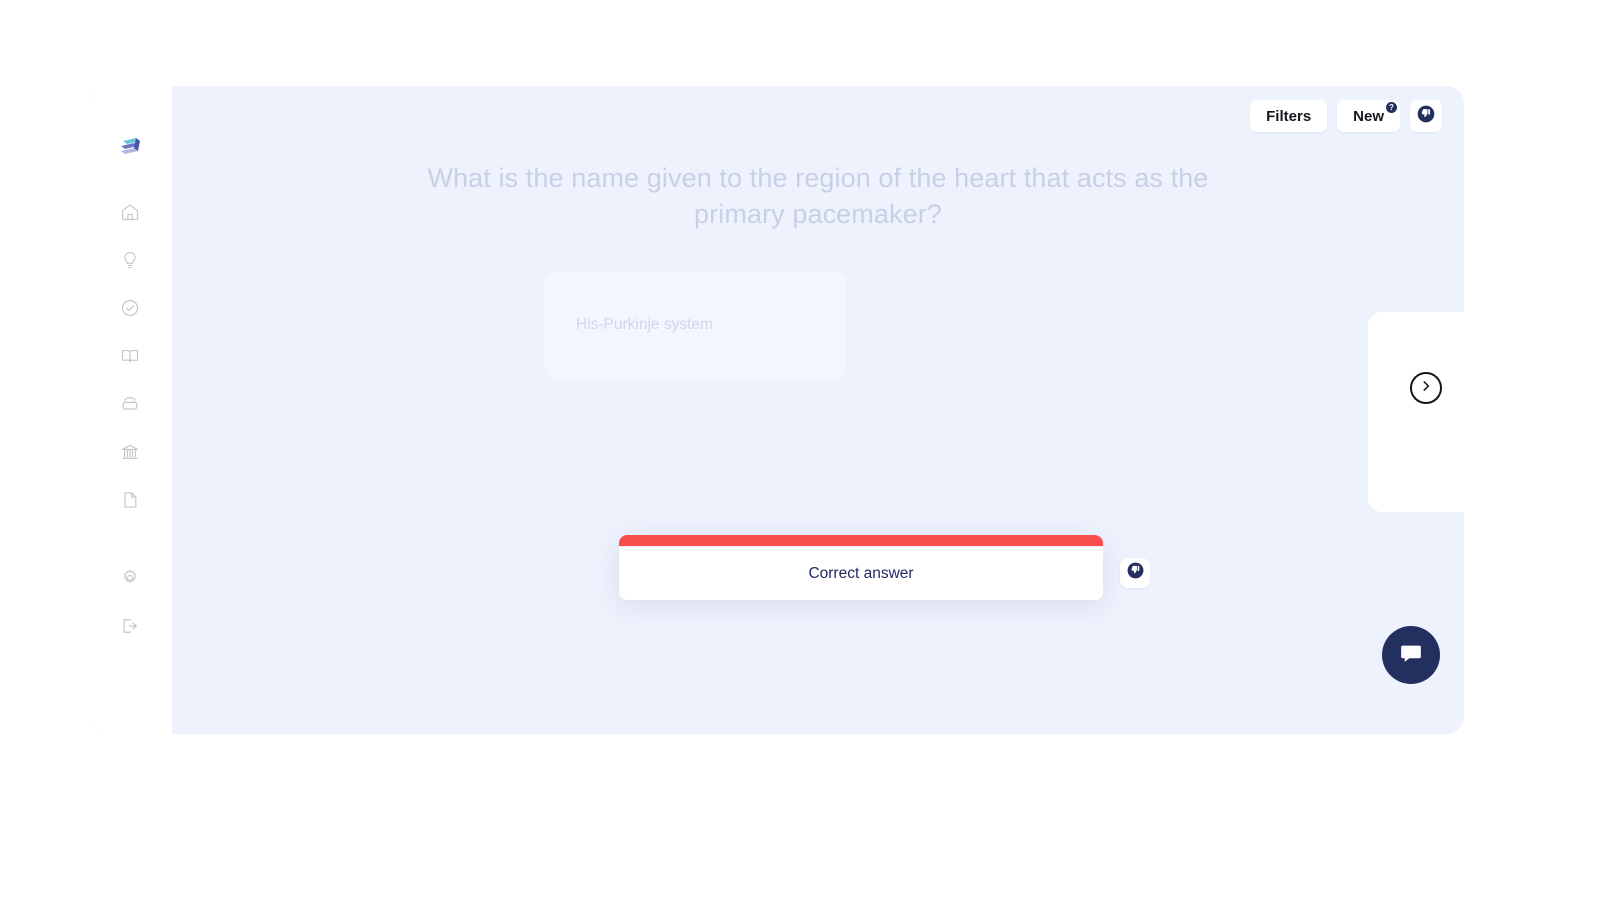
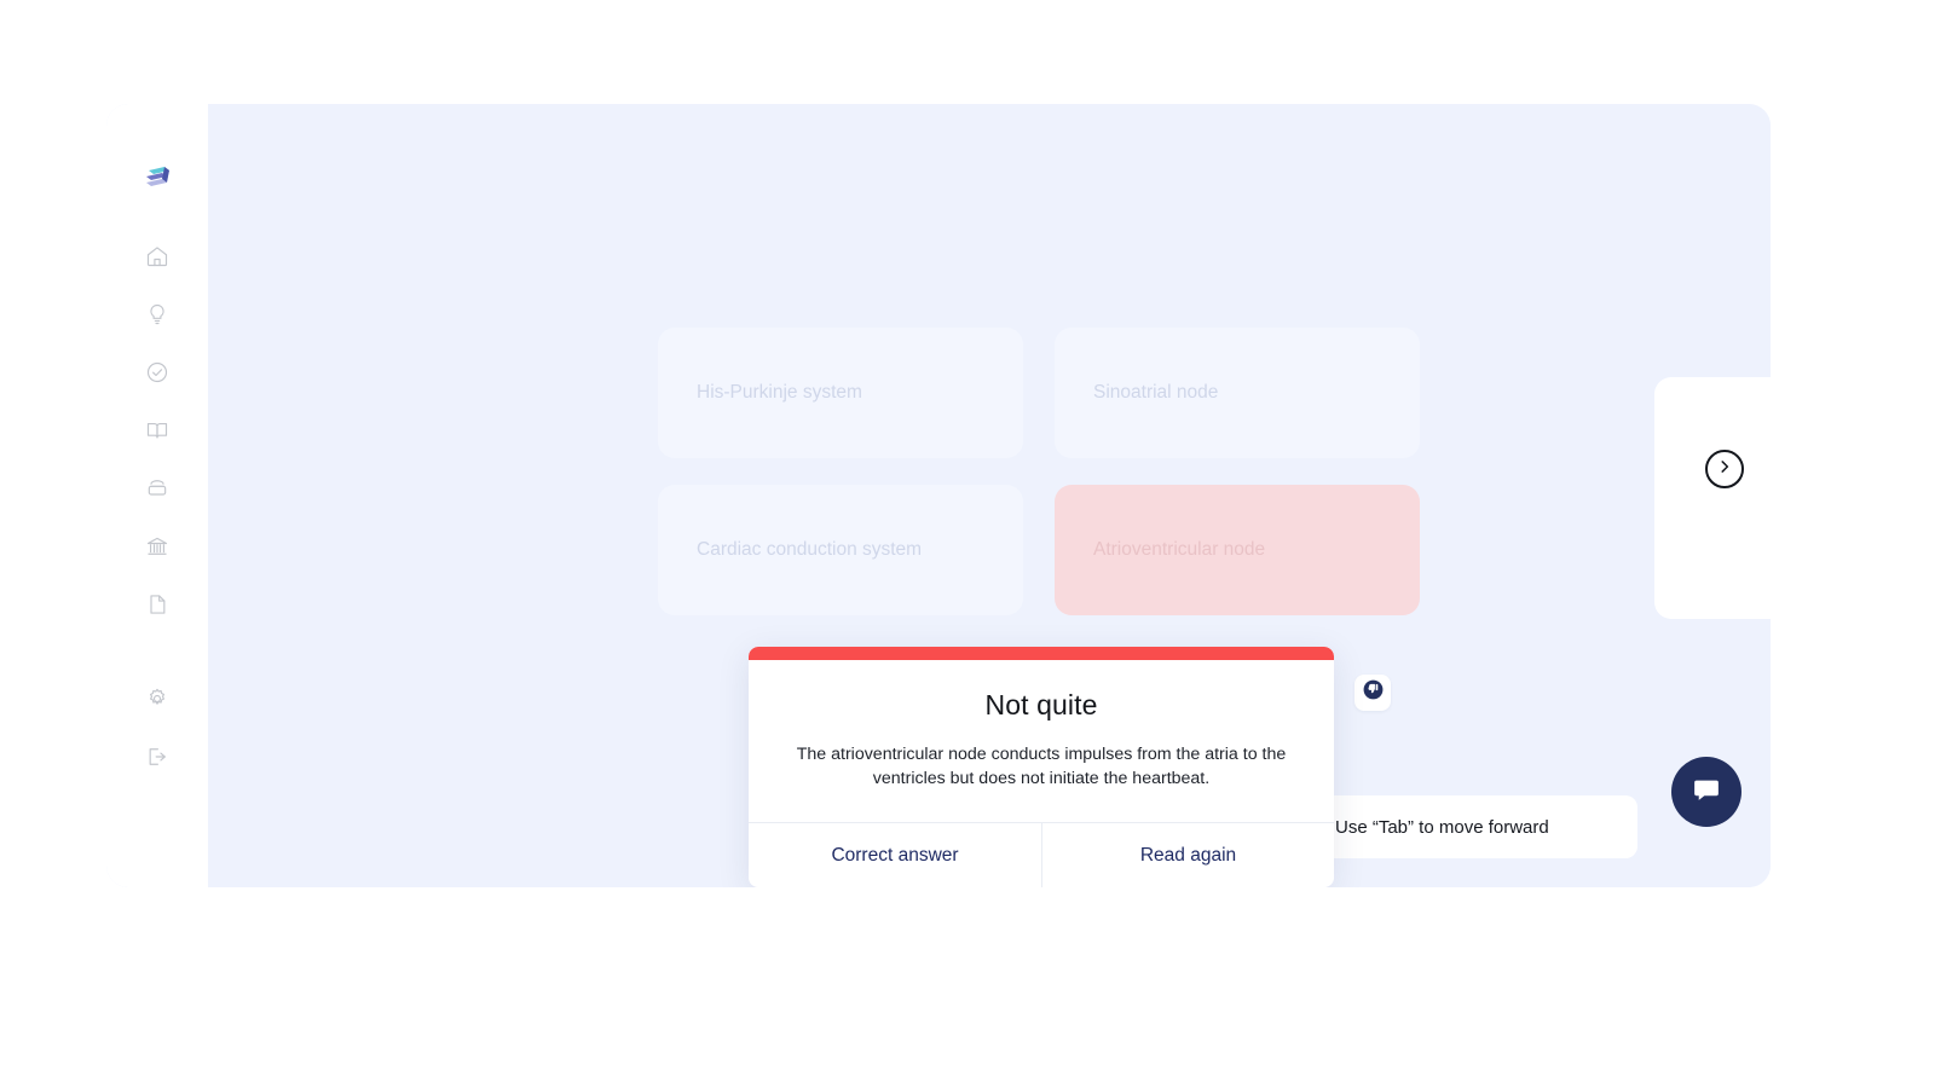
- Filters
- New
- ?
- What is the name given to the region of the heart that acts as the primary pacemaker?
  His-Purkinje system
+ Sinoatrial node
+ Cardiac conduction system
+ Atrioventricular node
+ Use “Tab” to move forward
+ Not quite
+ The atrioventricular node conducts impulses from the atria to the ventricles but does not initiate the heartbeat.
  Correct answer
+ Read again
